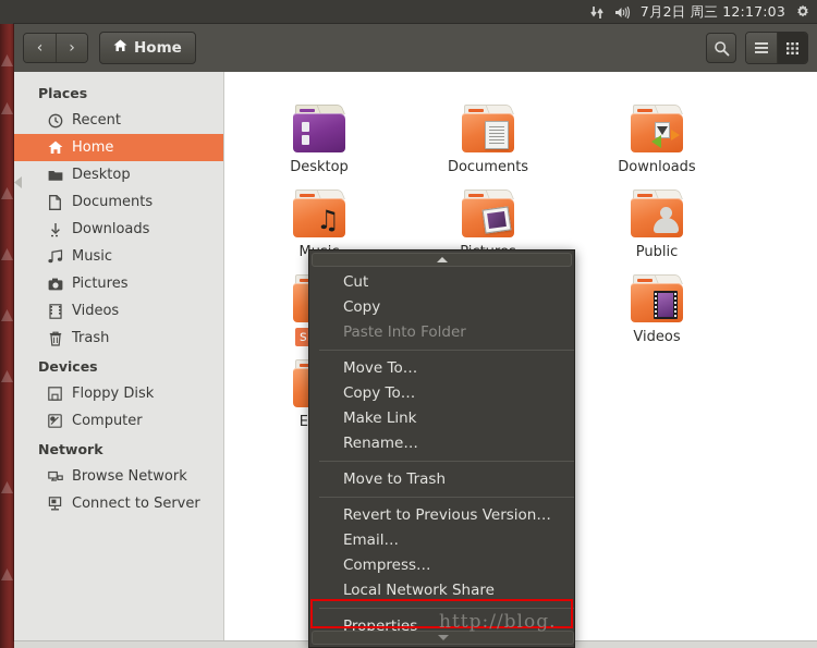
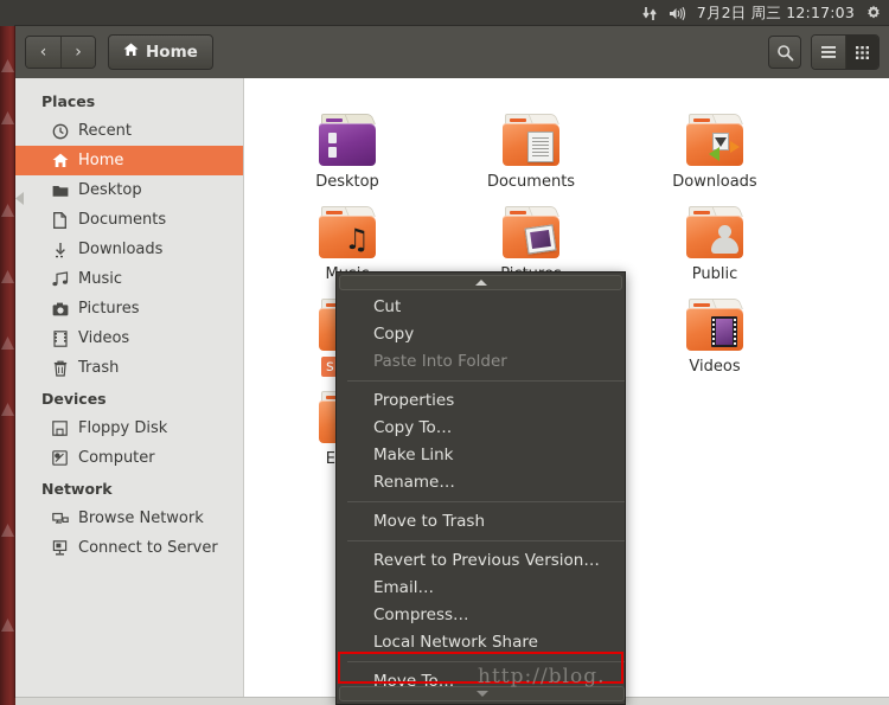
  7月2日 周三 12:17:03
  ‹
  ›
  Home
  Places
  Recent
  Home
  Desktop
  Documents
  Downloads
  Music
  Pictures
  Videos
  Trash
  Devices
  Floppy Disk
  Computer
  Network
  Browse Network
  Connect to Server
  Desktop
  Documents
  Downloads
  ♫
  Public
  Videos
  Cut
  Copy
  Paste Into Folder
- Move To…
+ Properties
  Copy To…
  Make Link
  Rename…
  Move to Trash
  Revert to Previous Version…
  Email…
  Compress…
  Local Network Share
- Properties
+ Move To…
  http://blog.
